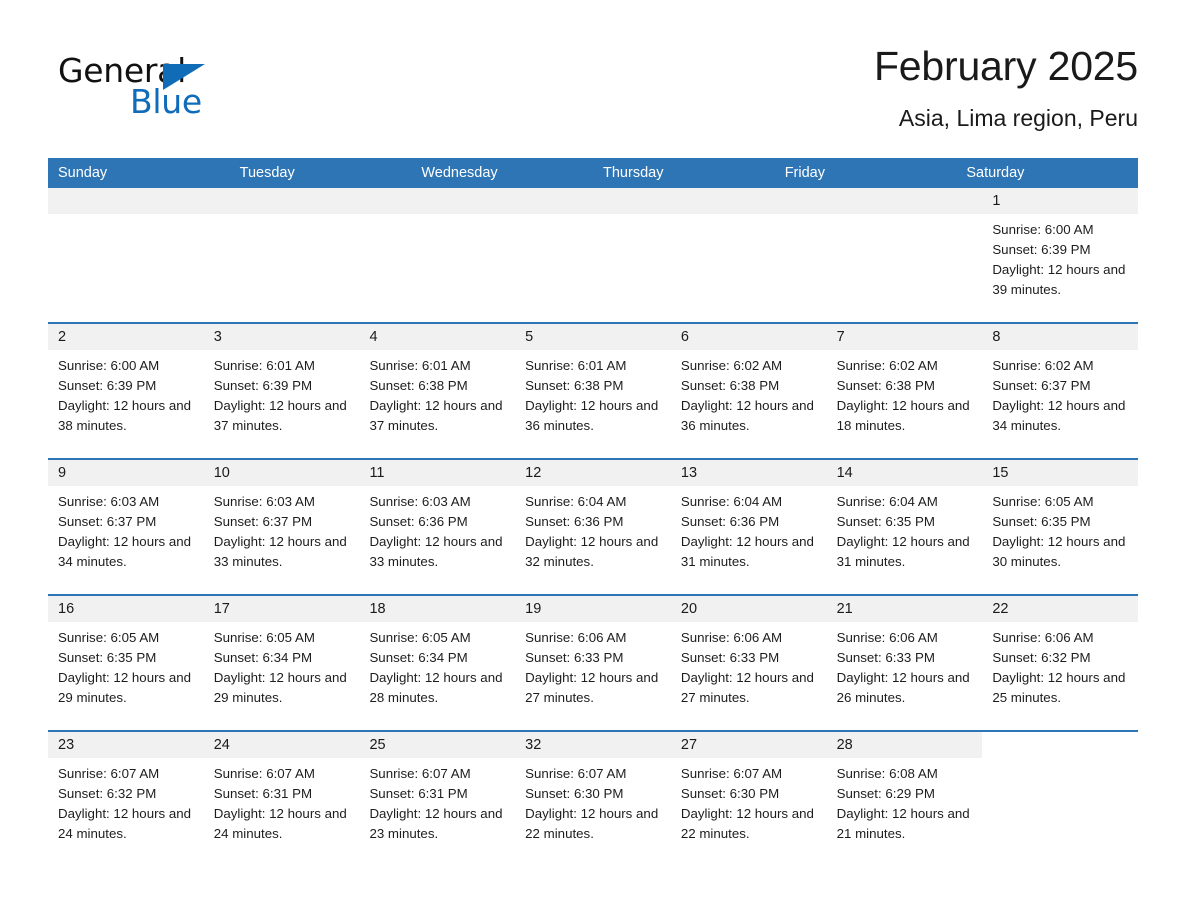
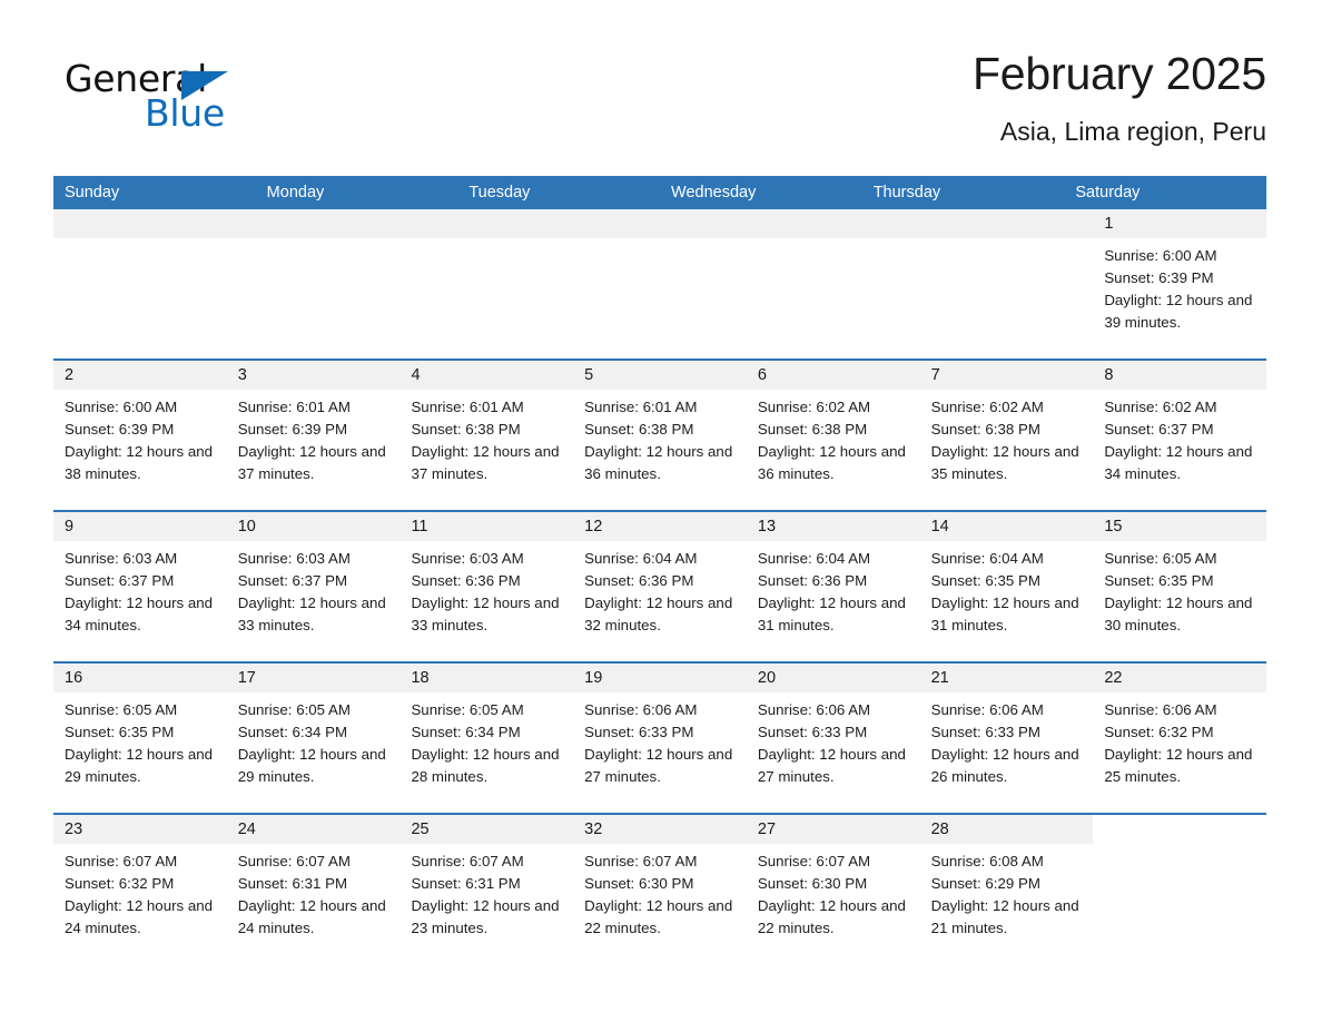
  General
  Blue
  February 2025
  Asia, Lima region, Peru
  Sunday
+ Monday
  Tuesday
  Wednesday
  Thursday
- Friday
  Saturday
  1
  Sunrise: 6:00 AM
  Sunset: 6:39 PM
  Daylight: 12 hours and 39 minutes.
  2
  Sunrise: 6:00 AM
  Sunset: 6:39 PM
  Daylight: 12 hours and 38 minutes.
  3
  Sunrise: 6:01 AM
  Sunset: 6:39 PM
  Daylight: 12 hours and 37 minutes.
  4
  Sunrise: 6:01 AM
  Sunset: 6:38 PM
  Daylight: 12 hours and 37 minutes.
  5
  Sunrise: 6:01 AM
  Sunset: 6:38 PM
  Daylight: 12 hours and 36 minutes.
  6
  Sunrise: 6:02 AM
  Sunset: 6:38 PM
  Daylight: 12 hours and 36 minutes.
  7
  Sunrise: 6:02 AM
  Sunset: 6:38 PM
- Daylight: 12 hours and 18 minutes.
+ Daylight: 12 hours and 35 minutes.
  8
  Sunrise: 6:02 AM
  Sunset: 6:37 PM
  Daylight: 12 hours and 34 minutes.
  9
  Sunrise: 6:03 AM
  Sunset: 6:37 PM
  Daylight: 12 hours and 34 minutes.
  10
  Sunrise: 6:03 AM
  Sunset: 6:37 PM
  Daylight: 12 hours and 33 minutes.
  11
  Sunrise: 6:03 AM
  Sunset: 6:36 PM
  Daylight: 12 hours and 33 minutes.
  12
  Sunrise: 6:04 AM
  Sunset: 6:36 PM
  Daylight: 12 hours and 32 minutes.
  13
  Sunrise: 6:04 AM
  Sunset: 6:36 PM
  Daylight: 12 hours and 31 minutes.
  14
  Sunrise: 6:04 AM
  Sunset: 6:35 PM
  Daylight: 12 hours and 31 minutes.
  15
  Sunrise: 6:05 AM
  Sunset: 6:35 PM
  Daylight: 12 hours and 30 minutes.
  16
  Sunrise: 6:05 AM
  Sunset: 6:35 PM
  Daylight: 12 hours and 29 minutes.
  17
  Sunrise: 6:05 AM
  Sunset: 6:34 PM
  Daylight: 12 hours and 29 minutes.
  18
  Sunrise: 6:05 AM
  Sunset: 6:34 PM
  Daylight: 12 hours and 28 minutes.
  19
  Sunrise: 6:06 AM
  Sunset: 6:33 PM
  Daylight: 12 hours and 27 minutes.
  20
  Sunrise: 6:06 AM
  Sunset: 6:33 PM
  Daylight: 12 hours and 27 minutes.
  21
  Sunrise: 6:06 AM
  Sunset: 6:33 PM
  Daylight: 12 hours and 26 minutes.
  22
  Sunrise: 6:06 AM
  Sunset: 6:32 PM
  Daylight: 12 hours and 25 minutes.
  23
  Sunrise: 6:07 AM
  Sunset: 6:32 PM
  Daylight: 12 hours and 24 minutes.
  24
  Sunrise: 6:07 AM
  Sunset: 6:31 PM
  Daylight: 12 hours and 24 minutes.
  25
  Sunrise: 6:07 AM
  Sunset: 6:31 PM
  Daylight: 12 hours and 23 minutes.
  32
  Sunrise: 6:07 AM
  Sunset: 6:30 PM
  Daylight: 12 hours and 22 minutes.
  27
  Sunrise: 6:07 AM
  Sunset: 6:30 PM
  Daylight: 12 hours and 22 minutes.
  28
  Sunrise: 6:08 AM
  Sunset: 6:29 PM
  Daylight: 12 hours and 21 minutes.
